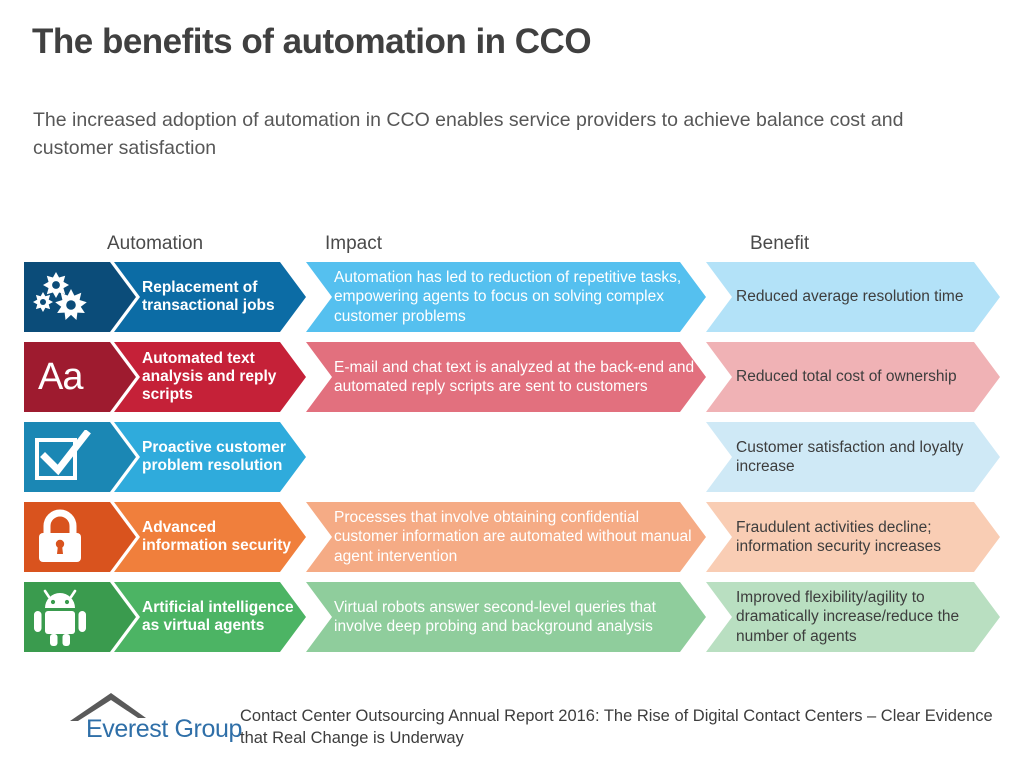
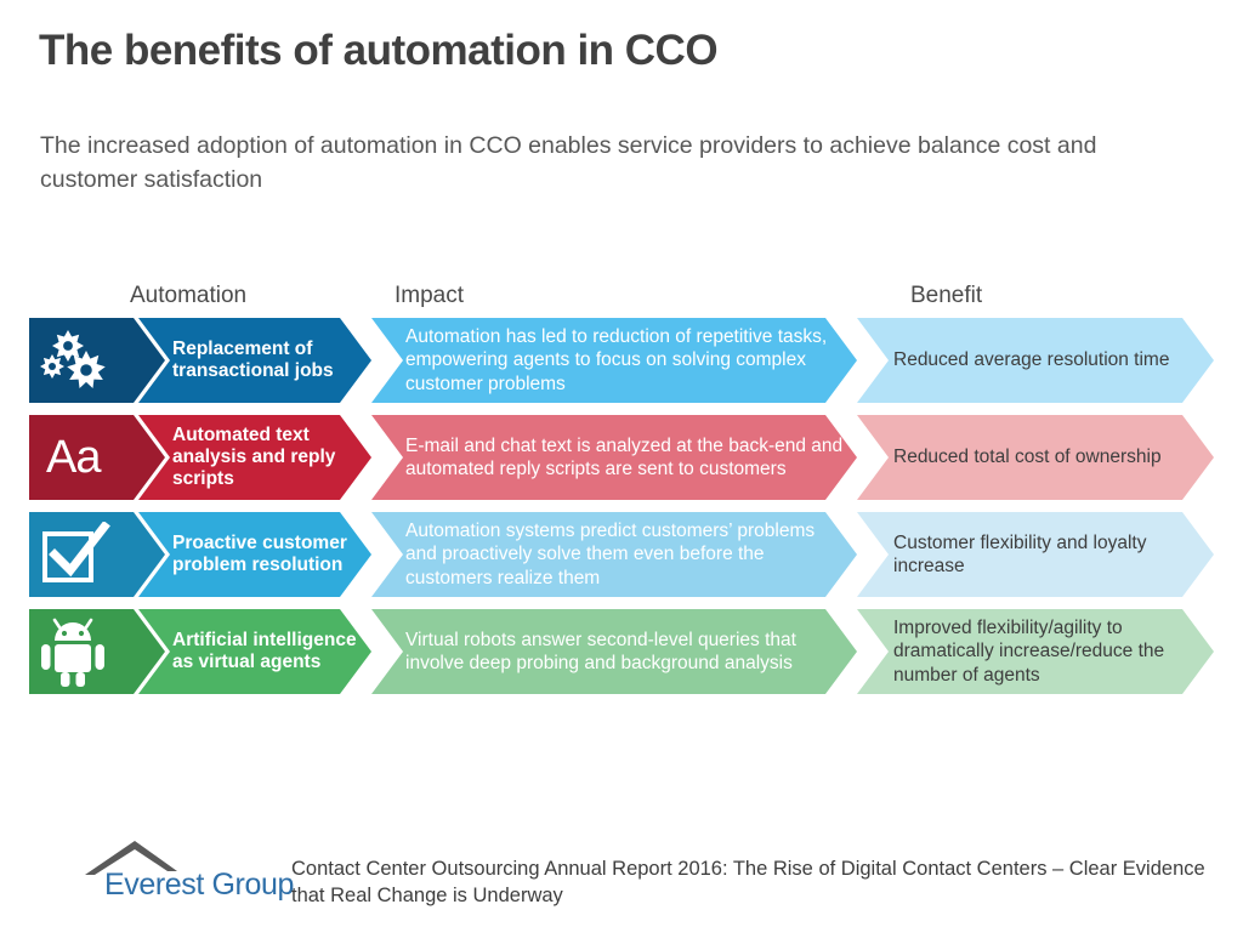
  The benefits of automation in CCO
  The increased adoption of automation in CCO enables service providers to achieve balance cost and customer satisfaction
  Automation
  Impact
  Benefit
  Replacement of transactional jobs
  Automation has led to reduction of repetitive tasks, empowering agents to focus on solving complex customer problems
  Reduced average resolution time
  Aa
  Automated text analysis and reply scripts
  E-mail and chat text is analyzed at the back-end and automated reply scripts are sent to customers
  Reduced total cost of ownership
  Proactive customer problem resolution
+ Automation systems predict customers’ problems and proactively solve them even before the customers realize them
- Customer satisfaction and loyalty increase
+ Customer flexibility and loyalty increase
- Advanced information security
- Processes that involve obtaining confidential customer information are automated without manual agent intervention
- Fraudulent activities decline; information security increases
  Artificial intelligence as virtual agents
  Virtual robots answer second-level queries that involve deep probing and background analysis
  Improved flexibility/agility to dramatically increase/reduce the number of agents
  Everest Group
  Contact Center Outsourcing Annual Report 2016: The Rise of Digital Contact Centers – Clear Evidence that Real Change is Underway
